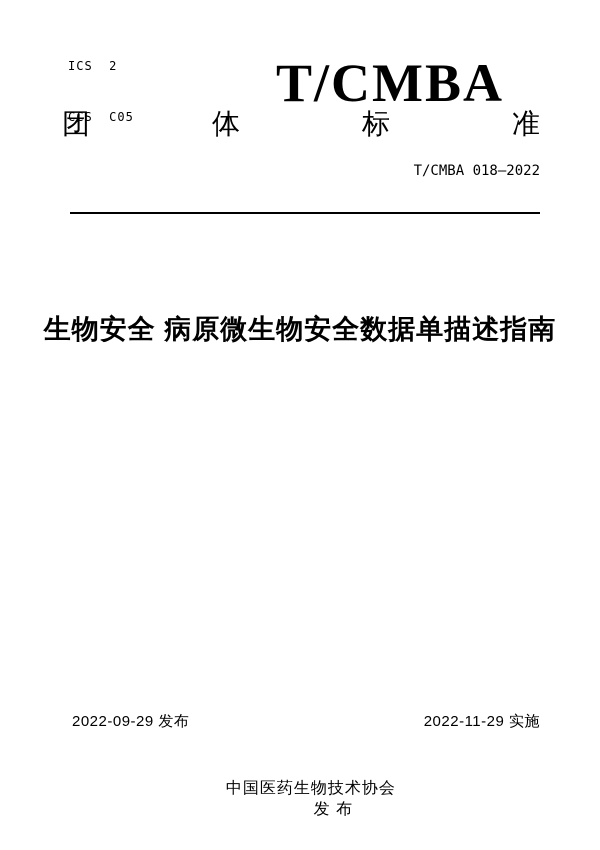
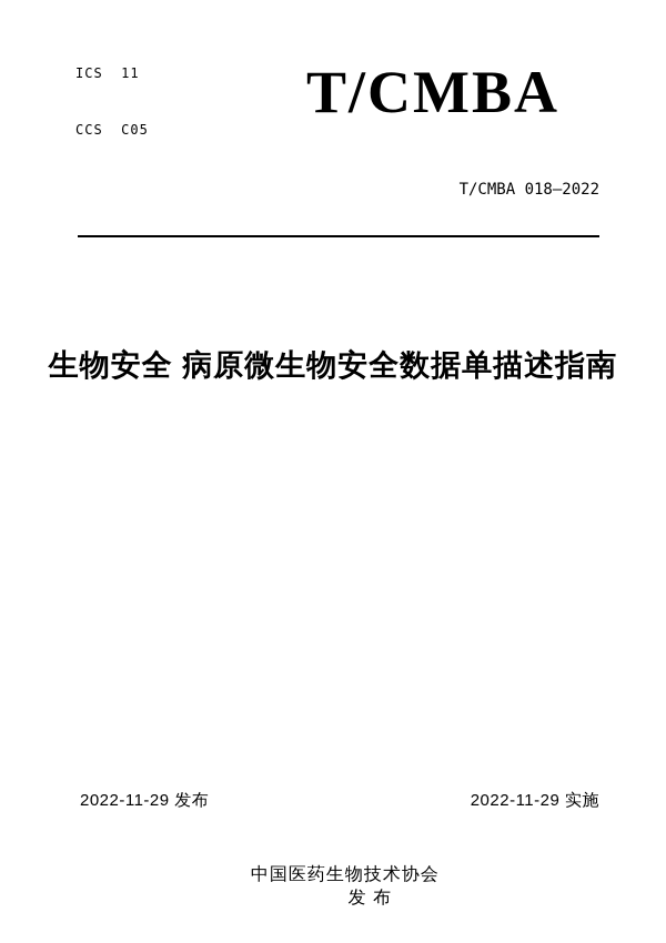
- ICS 2
+ ICS 11
  CCS C05
  T/CMBA
- 团
- 体
- 标
- 准
  T/CMBA 018—2022
  生物安全 病原微生物安全数据单描述指南
- 2022-09-29 发布
+ 2022-11-29 发布
  2022-11-29 实施
  中国医药生物技术协会 发 布
